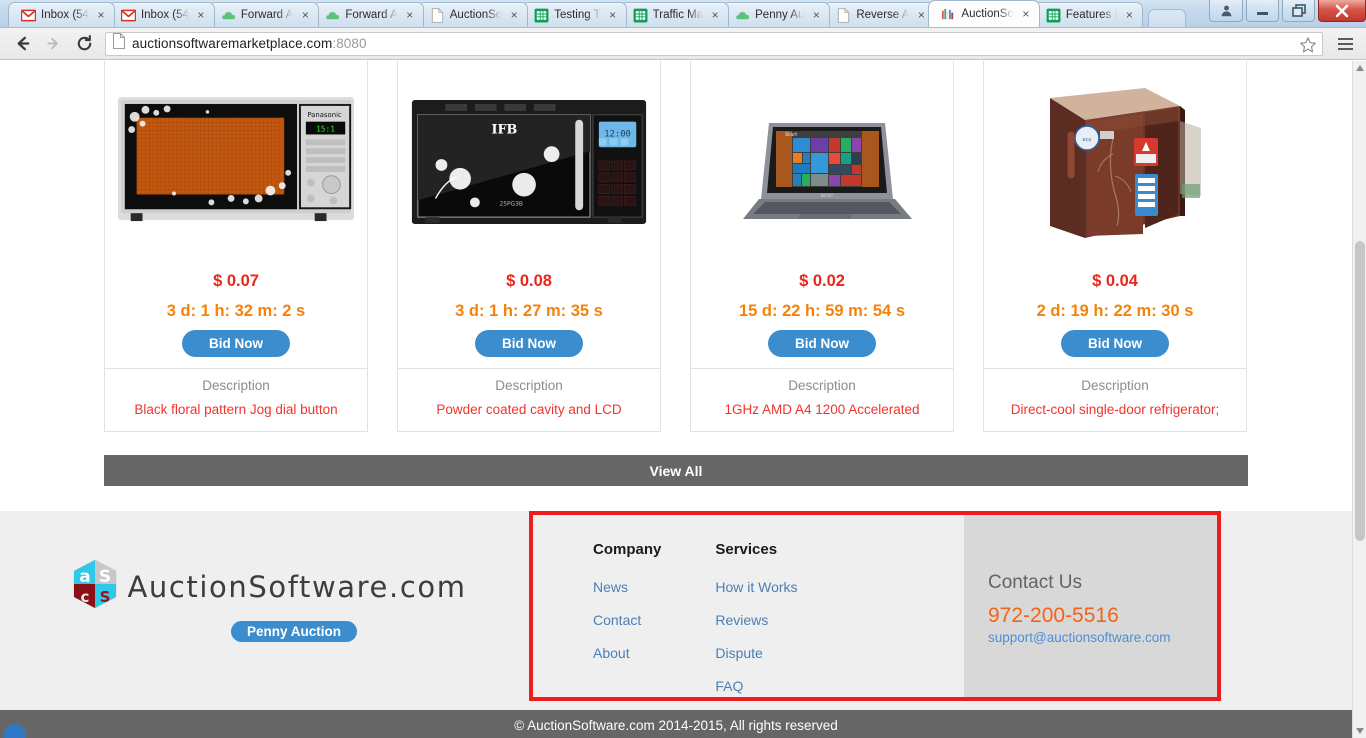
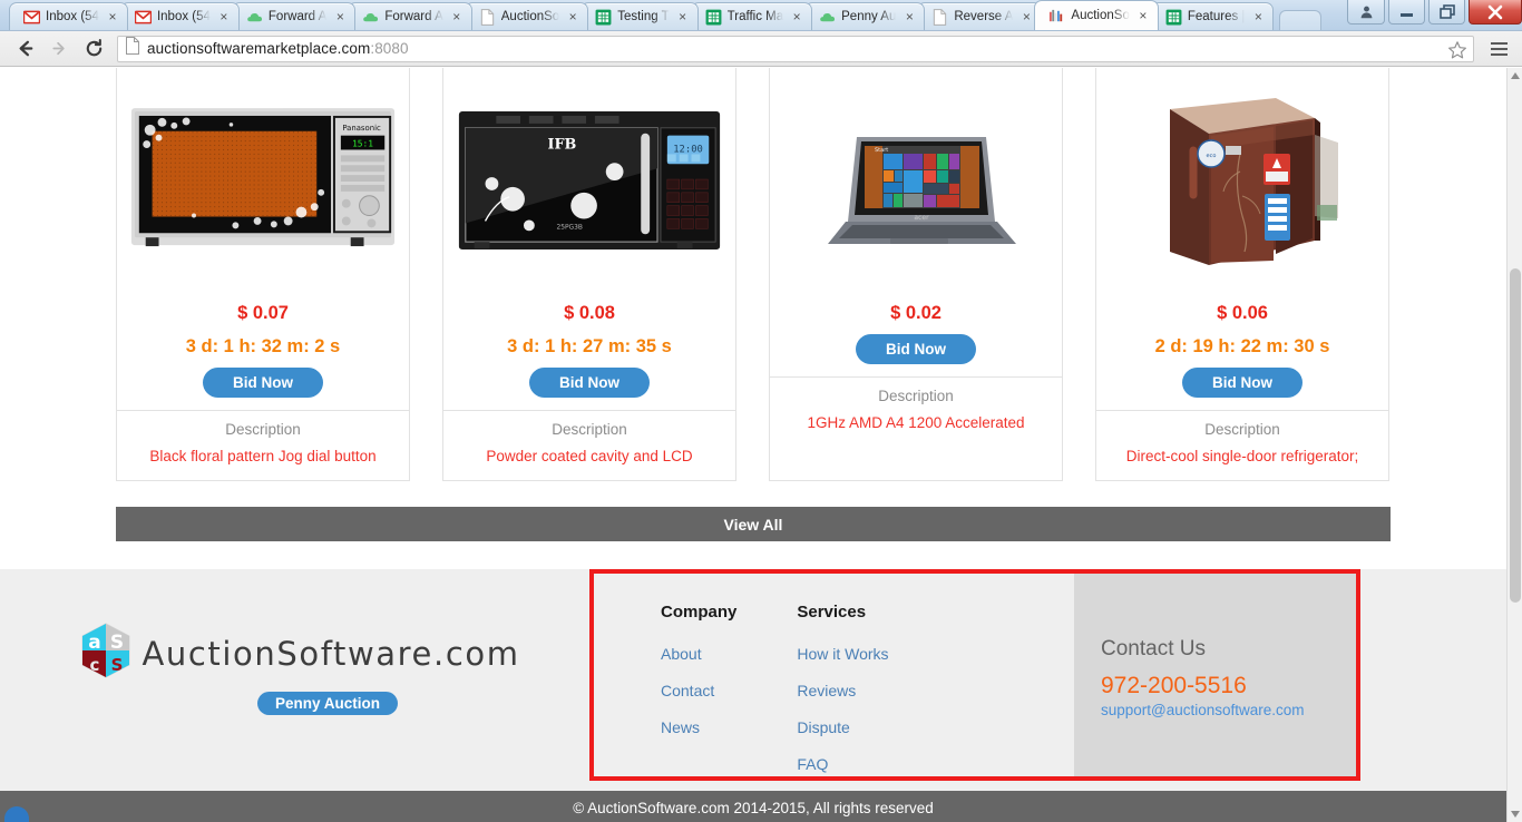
  Inbox (54
  ×
  Inbox (54
  ×
  Forward A
  ×
  Forward A
  ×
  AuctionSo
  ×
  Testing T
  ×
  Traffic Ma
  ×
  Penny Au
  ×
  Reverse A
  ×
  AuctionSo
  ×
  Features |
  ×
  auctionsoftwaremarketplace.com:8080
  Panasonic
  15:1
  $ 0.07
  3 d: 1 h: 32 m: 2 s
  Bid Now
  Description
  Black floral pattern Jog dial button
  IFB
  12:00
  $ 0.08
  3 d: 1 h: 27 m: 35 s
  Bid Now
  Description
  Powder coated cavity and LCD
  $ 0.02
- 15 d: 22 h: 59 m: 54 s
  Bid Now
  Description
  1GHz AMD A4 1200 Accelerated
- $ 0.04
+ $ 0.06
  2 d: 19 h: 22 m: 30 s
  Bid Now
  Description
  Direct-cool single-door refrigerator;
  View All
  a
  S
  c
  S
  AuctionSoftware.com
  Penny Auction
  Company
- News
+ About
  Contact
- About
+ News
  Services
  How it Works
  Reviews
  Dispute
  FAQ
  Contact Us
  972-200-5516
  support@auctionsoftware.com
  © AuctionSoftware.com 2014-2015, All rights reserved
